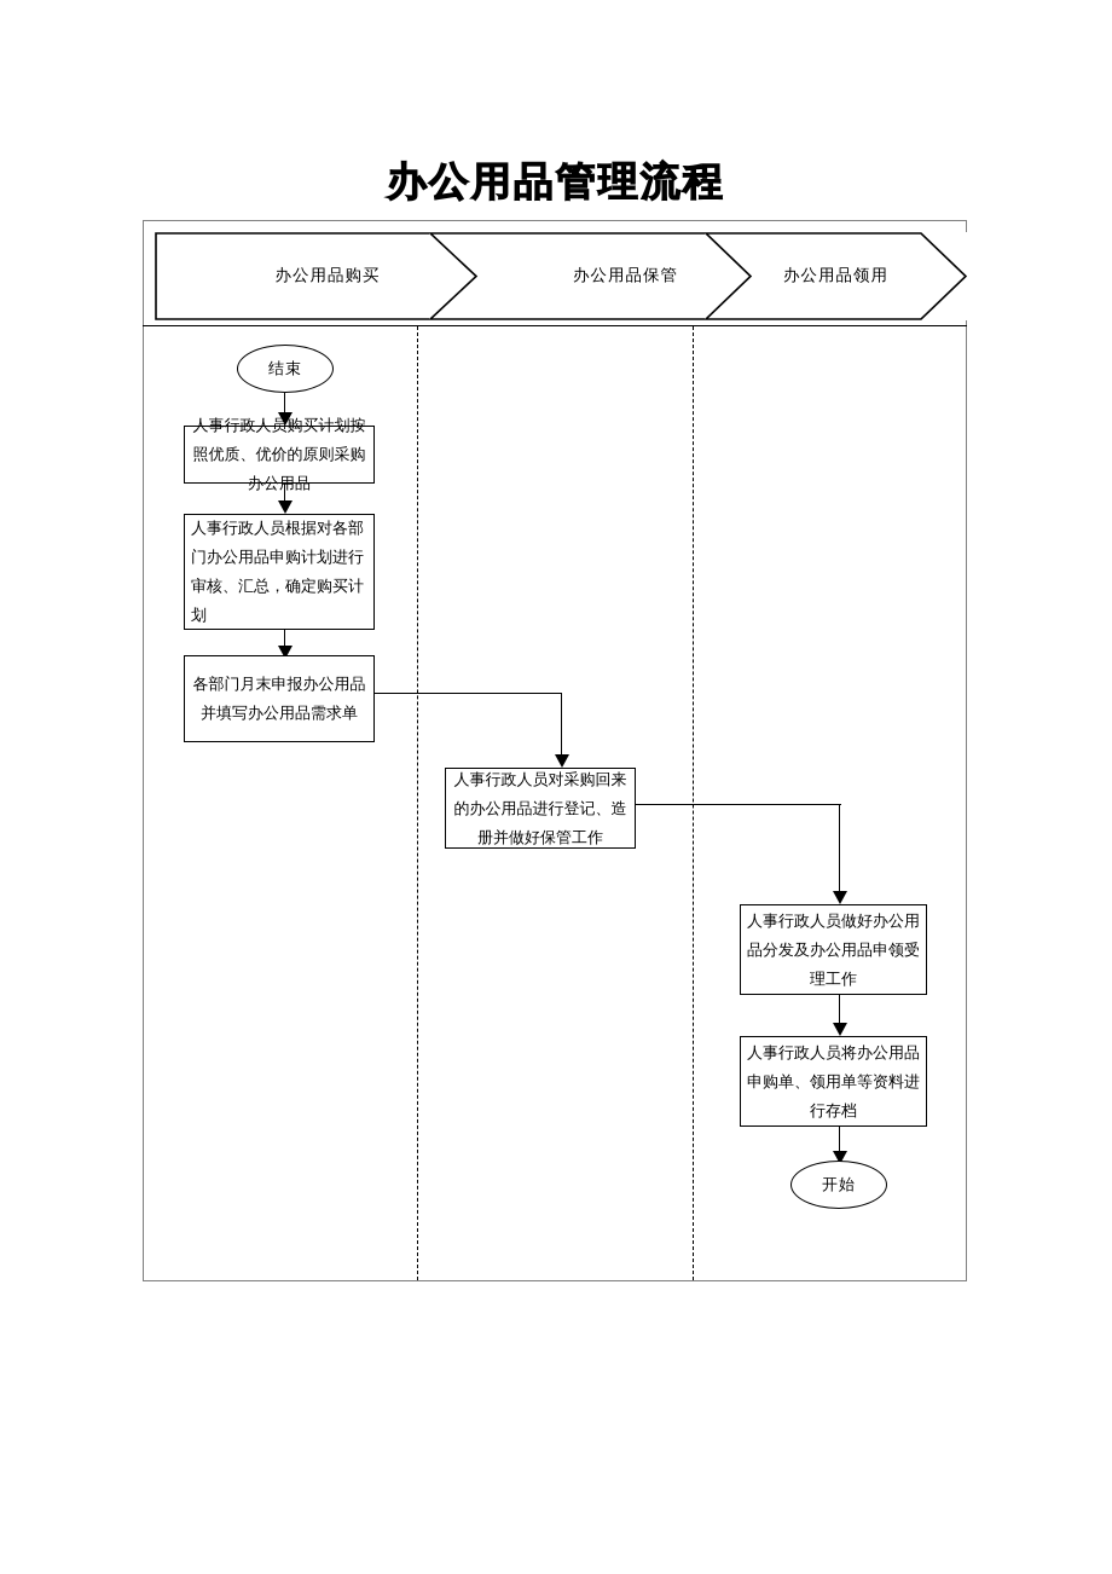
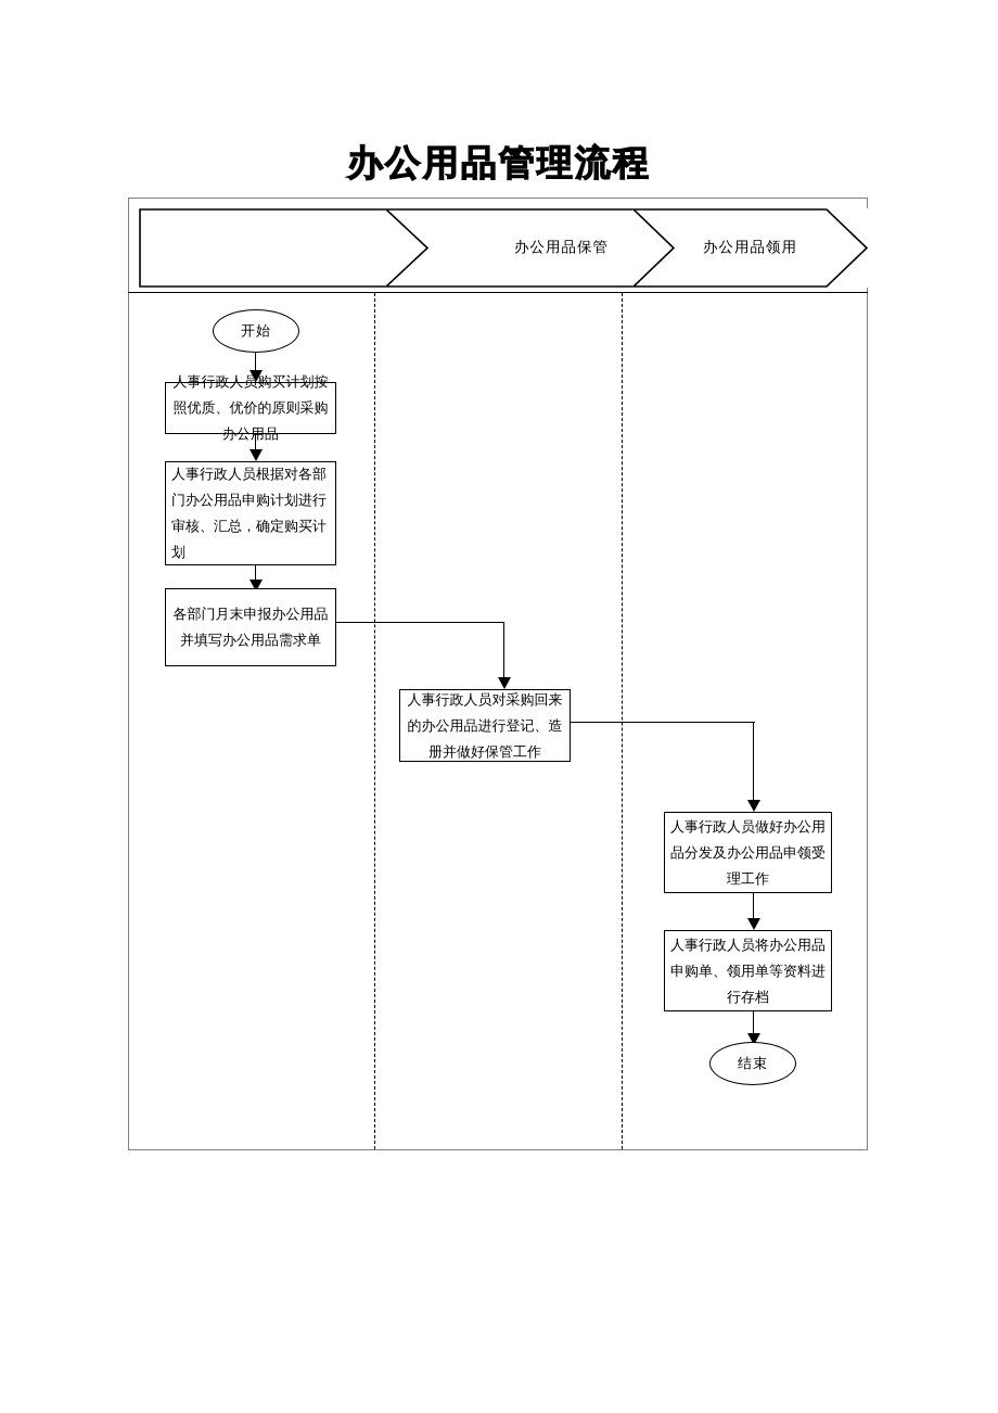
  办公用品管理流程
- 办公用品购买
  办公用品保管
  办公用品领用
- 结束
+ 开始
  人事行政人员购买计划按照优质、优价的原则采购办公用品
  人事行政人员根据对各部门办公用品申购计划进行审核、汇总，确定购买计划
  各部门月末申报办公用品并填写办公用品需求单
  人事行政人员对采购回来的办公用品进行登记、造册并做好保管工作
  人事行政人员做好办公用品分发及办公用品申领受理工作
  人事行政人员将办公用品申购单、领用单等资料进行存档
- 开始
+ 结束
